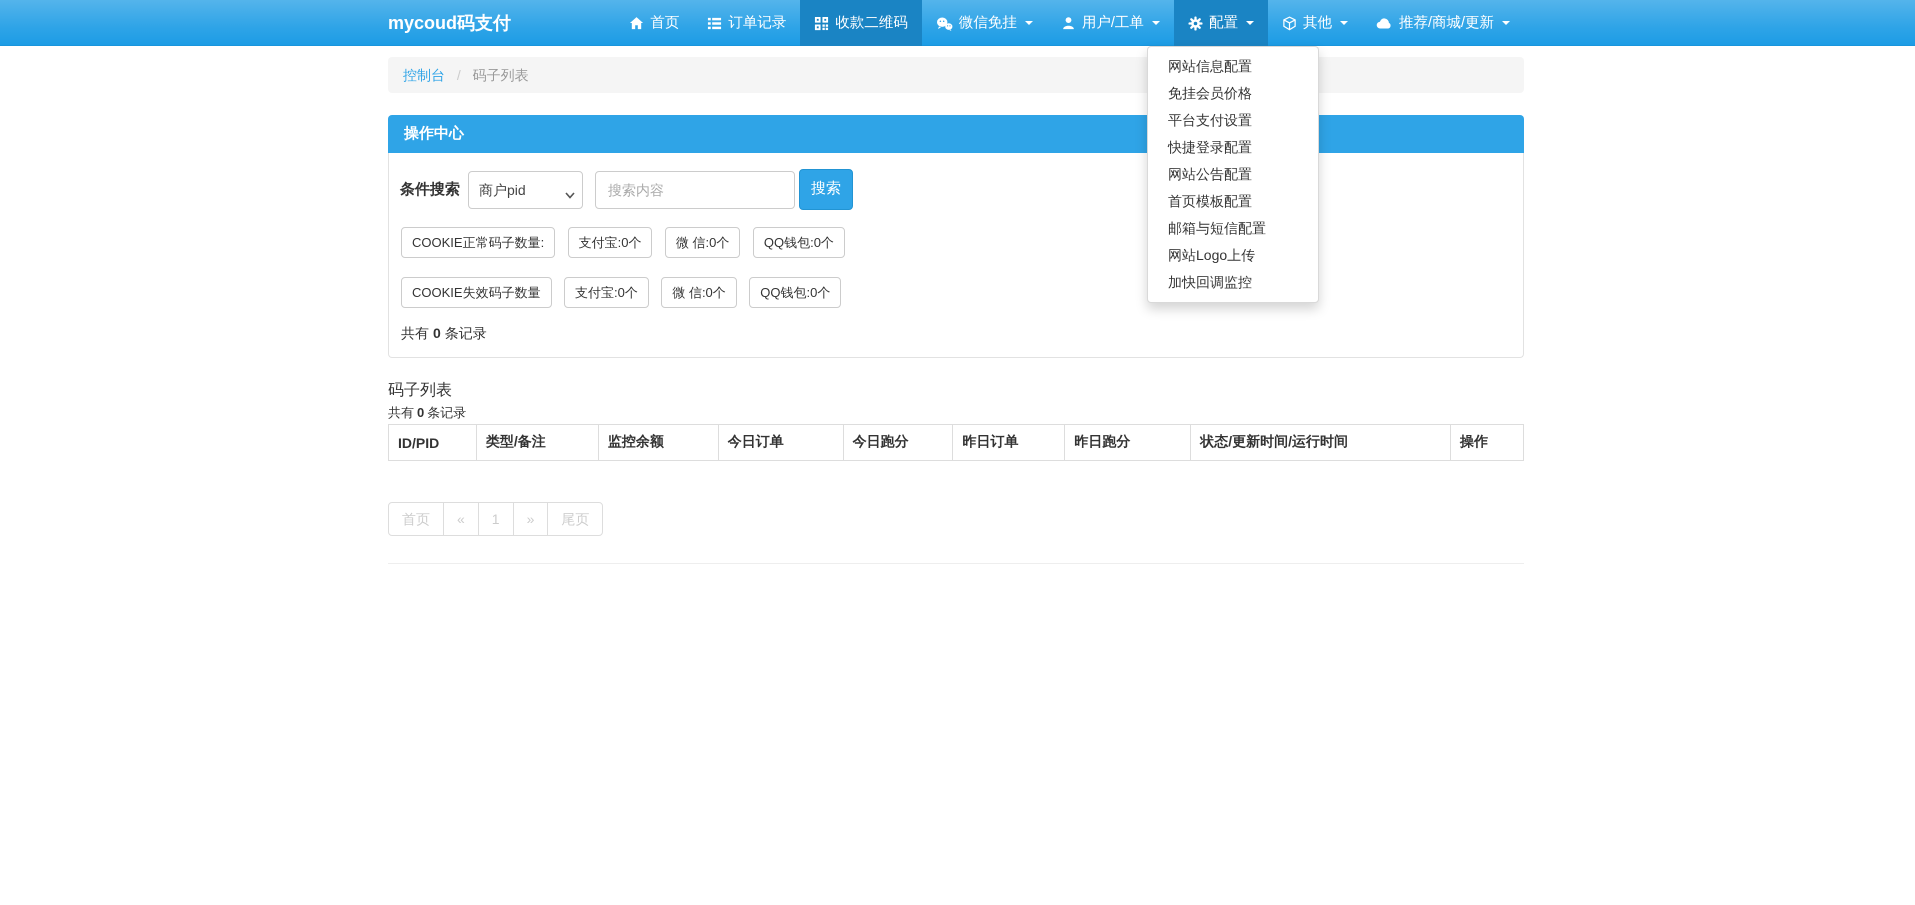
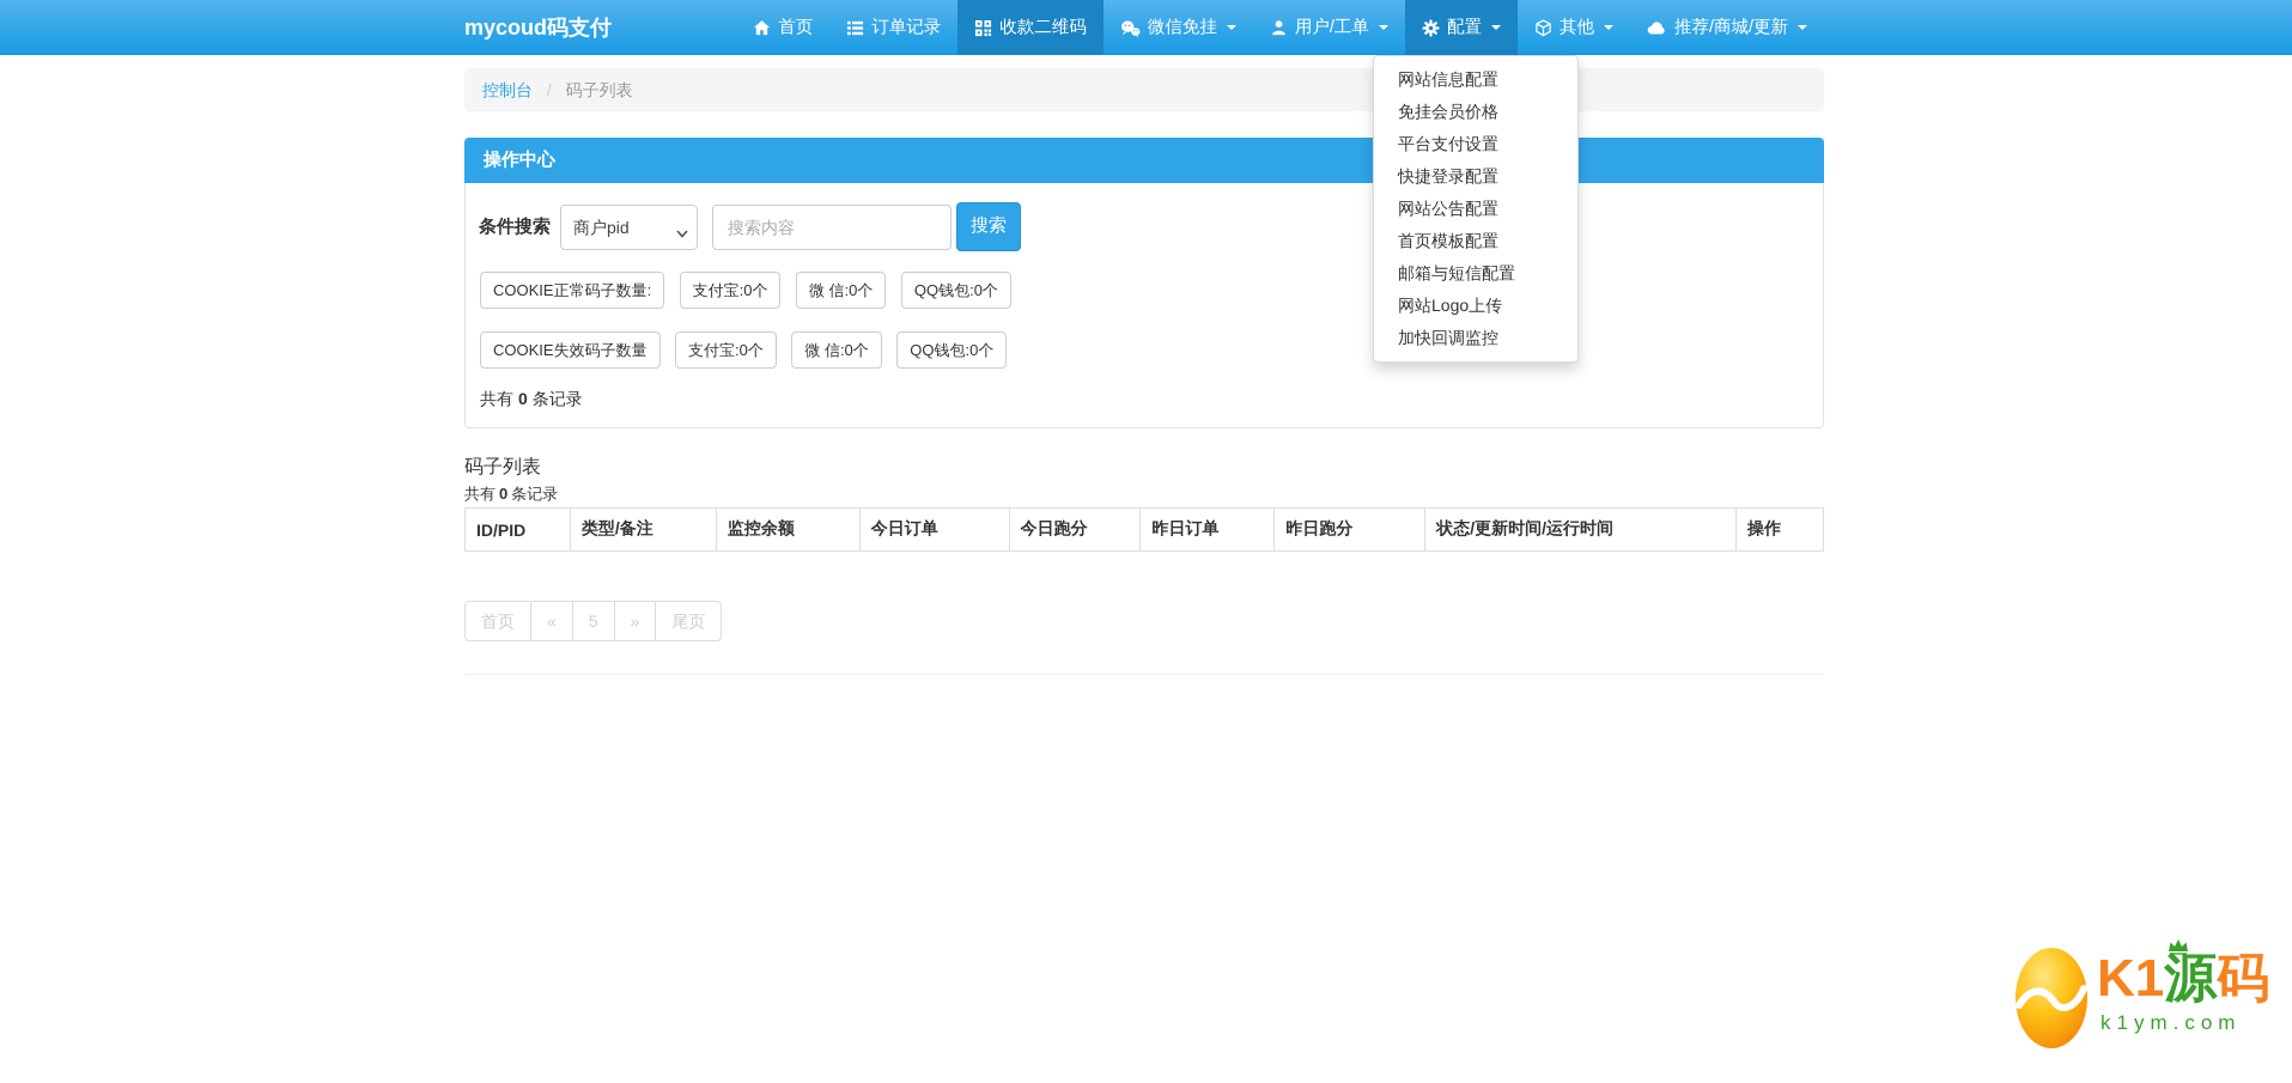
  mycoud码支付
  首页
  订单记录
  收款二维码
  微信免挂
  用户/工单
  配置
  其他
  推荐/商城/更新
  网站信息配置
  免挂会员价格
  平台支付设置
  快捷登录配置
  网站公告配置
  首页模板配置
  邮箱与短信配置
  网站Logo上传
  加快回调监控
  控制台 / 码子列表
  操作中心
  条件搜索
  商户pid
  搜索内容
  搜索
  COOKIE正常码子数量: 支付宝:0个 微 信:0个 QQ钱包:0个
  COOKIE失效码子数量 支付宝:0个 微 信:0个 QQ钱包:0个
  共有 0 条记录
  码子列表
  共有 0 条记录
  ID/PID	类型/备注	监控余额	今日订单	今日跑分	昨日订单	昨日跑分	状态/更新时间/运行时间	操作
  首页
  «
- 1
+ 5
  »
  尾页
+ K1源码
+ k1ym.com
